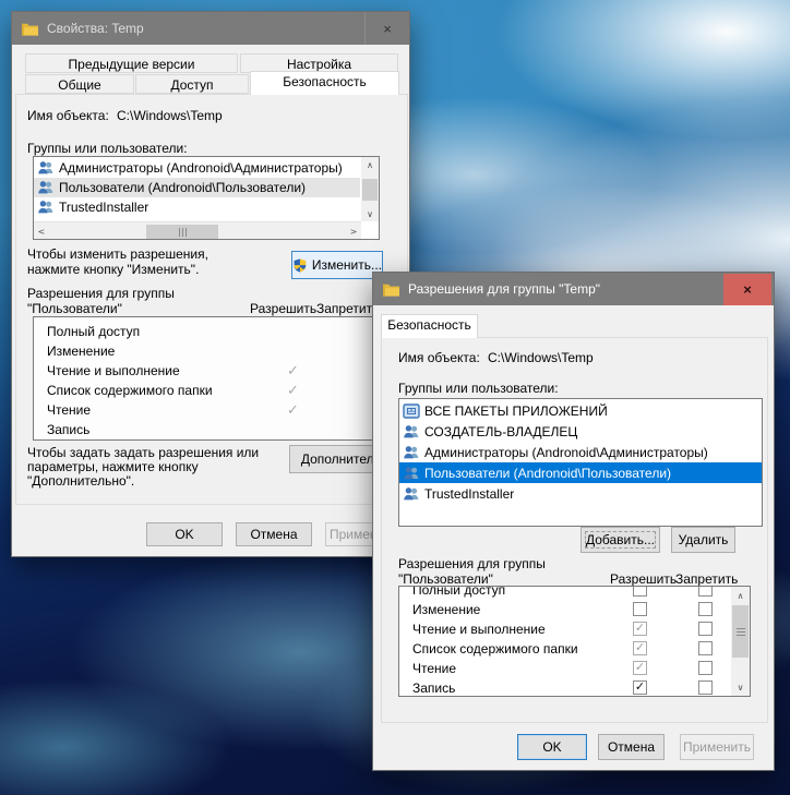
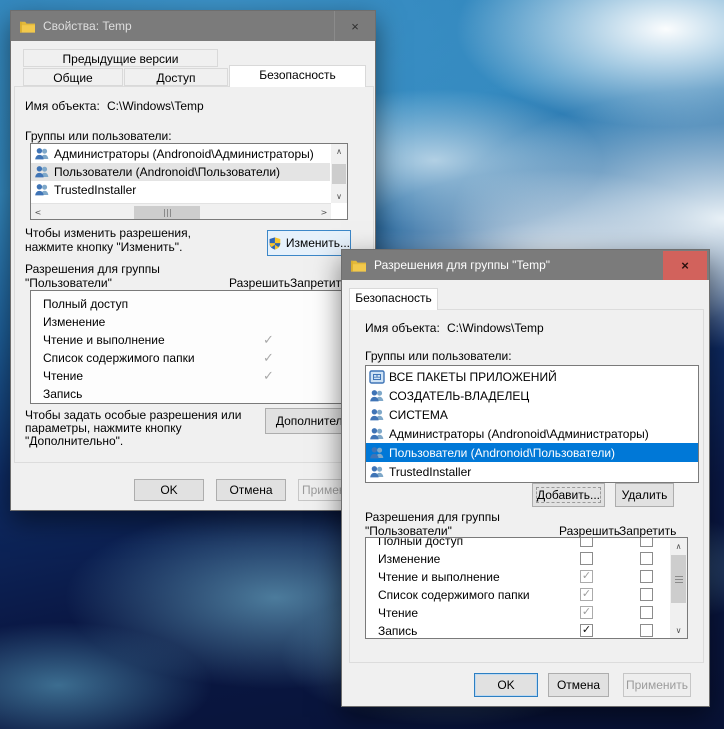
  Свойства: Temp
  ×
  Предыдущие версии
- Настройка
  Общие
  Доступ
  Безопасность
  Имя объекта:
  C:\Windows\Temp
  Группы или пользователи:
  Администраторы (Andronoid\Администраторы)
  Пользователи (Andronoid\Пользователи)
  TrustedInstaller
  ∧
  ∨
  <
  >
  Чтобы изменить разрешения,
  нажмите кнопку "Изменить".
  Изменить...
  Разрешения для группы
  "Пользователи"
  Разрешить
  Запретит
  Полный доступ
  Изменение
  Чтение и выполнение
  ✓
  Список содержимого папки
  ✓
  Чтение
  ✓
  Запись
- Чтобы задать задать разрешения или
+ Чтобы задать особые разрешения или
  параметры, нажмите кнопку
  "Дополнительно".
  Дополнител
  OK
  Отмена
  Разрешения для группы "Temp"
  ×
  Безопасность
  Имя объекта:
  C:\Windows\Temp
  Группы или пользователи:
  ВСЕ ПАКЕТЫ ПРИЛОЖЕНИЙ
  СОЗДАТЕЛЬ-ВЛАДЕЛЕЦ
+ СИСТЕМА
  Администраторы (Andronoid\Администраторы)
  Пользователи (Andronoid\Пользователи)
  TrustedInstaller
  Добавить...
  Удалить
  Разрешения для группы
  "Пользователи"
  Разрешить
  Запретить
  Полный доступ
  Изменение
  Чтение и выполнение
  ✓
  Список содержимого папки
  ✓
  Чтение
  ✓
  Запись
  ✓
  ∧
  ∨
  OK
  Отмена
  Применить
